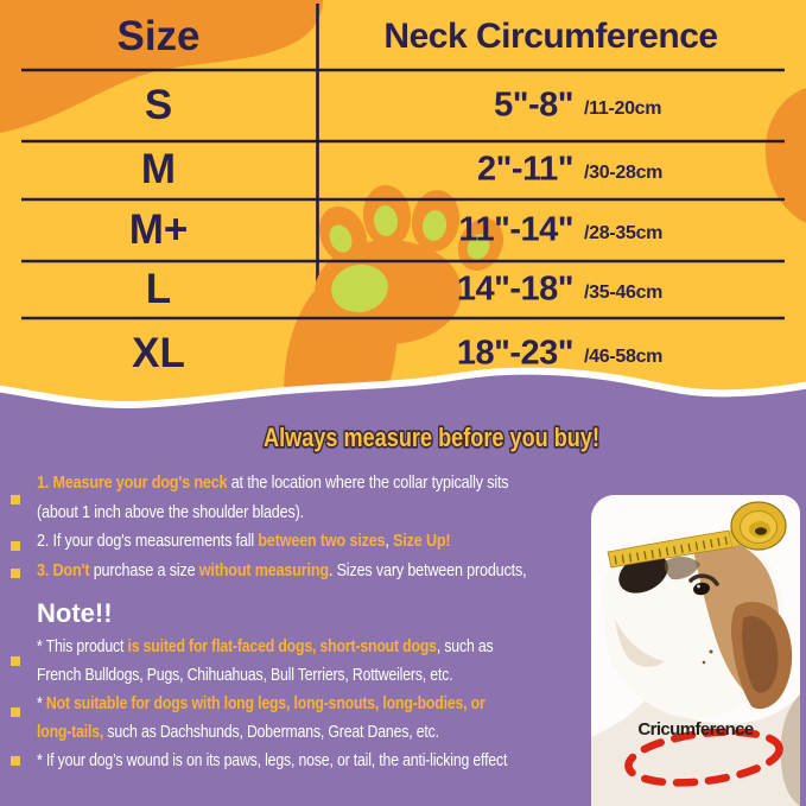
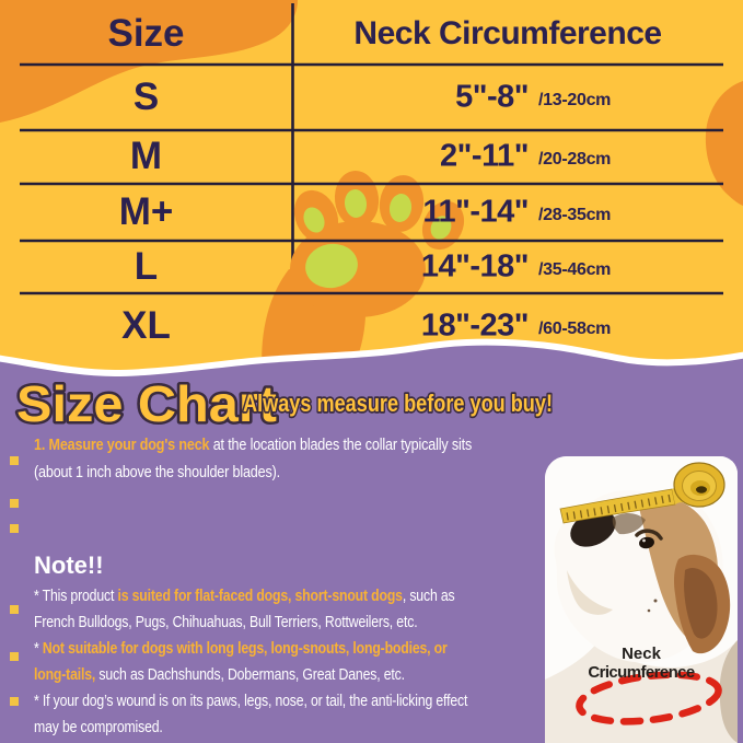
+ Size Chart
  Always measure before you buy!
  Size
  Neck Circumference
  S
  5"-8"
- /11-20cm
+ /13-20cm
  M
  2"-11"
- /30-28cm
+ /20-28cm
  M+
  11"-14"
  /28-35cm
  L
  14"-18"
  /35-46cm
  XL
  18"-23"
- /46-58cm
+ /60-58cm
- 1. Measure your dog's neck at the location where the collar typically sits
+ 1. Measure your dog's neck at the location blades the collar typically sits
  (about 1 inch above the shoulder blades).
- 2. If your dog's measurements fall between two sizes, Size Up!
- 3. Don't purchase a size without measuring. Sizes vary between products,
  Note!!
  * This product is suited for flat-faced dogs, short-snout dogs, such as
  French Bulldogs, Pugs, Chihuahuas, Bull Terriers, Rottweilers, etc.
  * Not suitable for dogs with long legs, long-snouts, long-bodies, or
  long-tails, such as Dachshunds, Dobermans, Great Danes, etc.
  * If your dog’s wound is on its paws, legs, nose, or tail, the anti-licking effect
+ may be compromised.
+ Neck
  Cricumference
